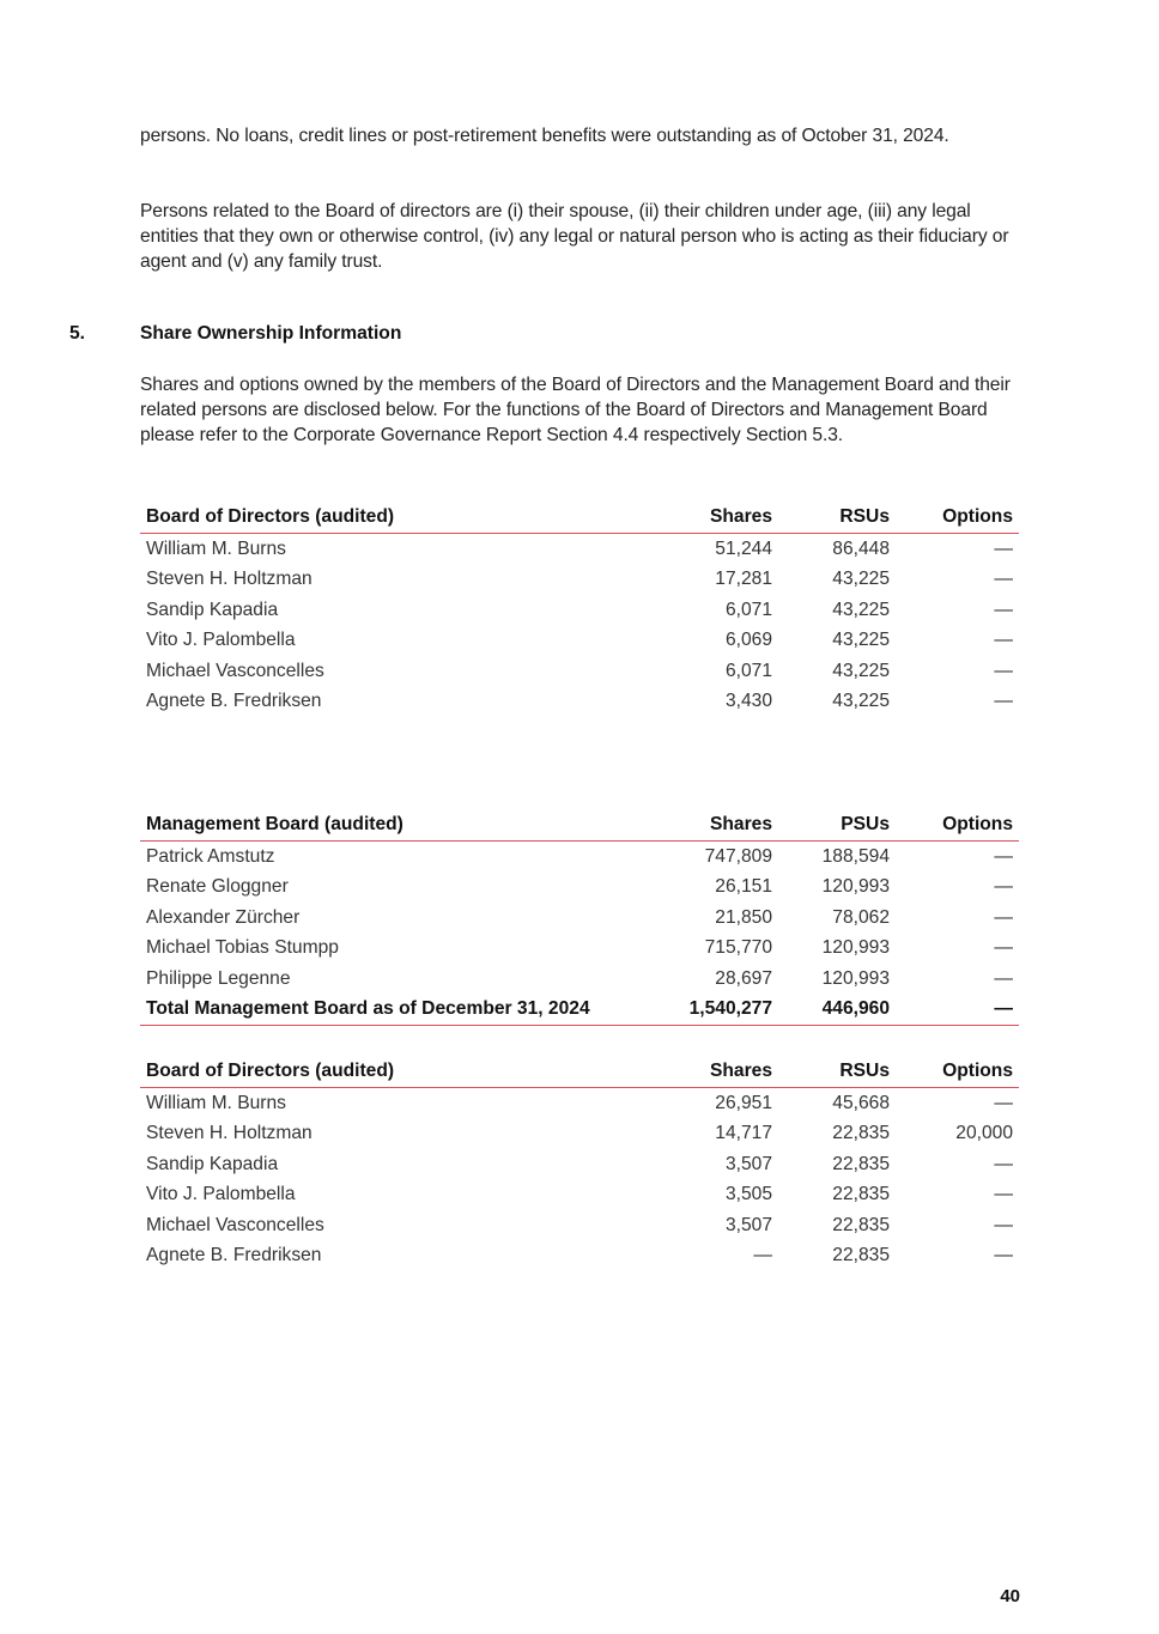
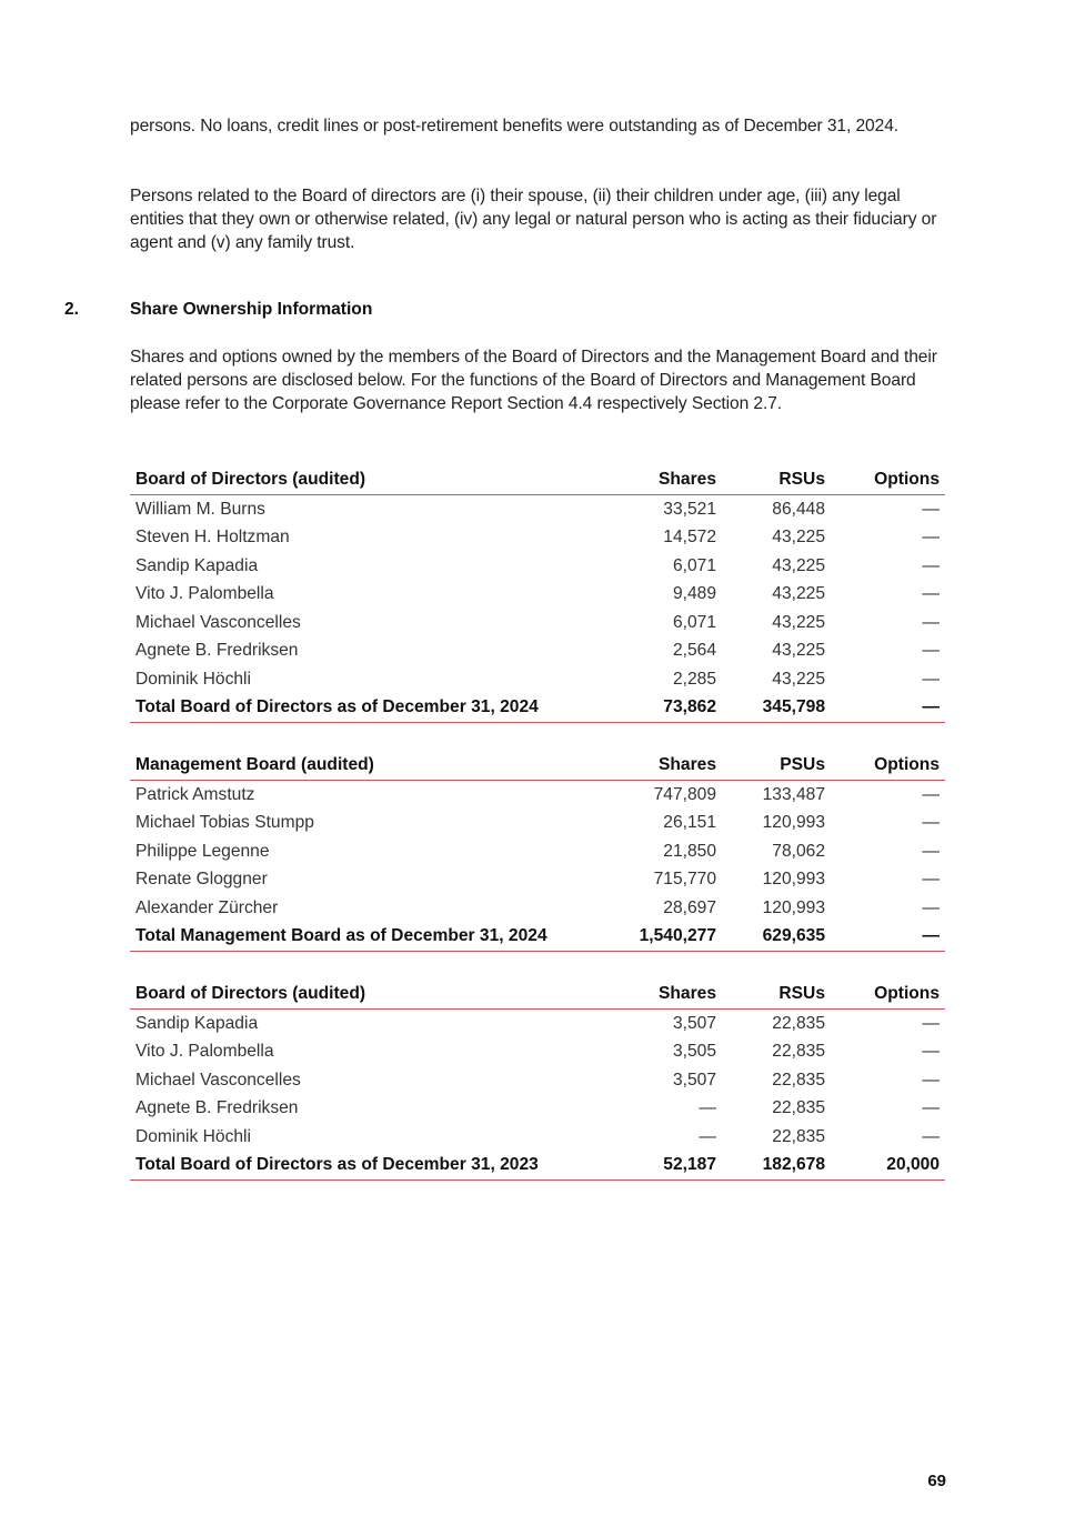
- persons. No loans, credit lines or post-retirement benefits were outstanding as of October 31, 2024.
+ persons. No loans, credit lines or post-retirement benefits were outstanding as of December 31, 2024.
- Persons related to the Board of directors are (i) their spouse, (ii) their children under age, (iii) any legal entities that they own or otherwise control, (iv) any legal or natural person who is acting as their fiduciary or agent and (v) any family trust.
+ Persons related to the Board of directors are (i) their spouse, (ii) their children under age, (iii) any legal entities that they own or otherwise related, (iv) any legal or natural person who is acting as their fiduciary or agent and (v) any family trust.
- 5.
+ 2.
  Share Ownership Information
- Shares and options owned by the members of the Board of Directors and the Management Board and their related persons are disclosed below. For the functions of the Board of Directors and Management Board please refer to the Corporate Governance Report Section 4.4 respectively Section 5.3.
+ Shares and options owned by the members of the Board of Directors and the Management Board and their related persons are disclosed below. For the functions of the Board of Directors and Management Board please refer to the Corporate Governance Report Section 4.4 respectively Section 2.7.
  Board of Directors (audited)	Shares	RSUs	Options
- William M. Burns	51,244	86,448	—
+ William M. Burns	33,521	86,448	—
- Steven H. Holtzman	17,281	43,225	—
+ Steven H. Holtzman	14,572	43,225	—
  Sandip Kapadia	6,071	43,225	—
- Vito J. Palombella	6,069	43,225	—
+ Vito J. Palombella	9,489	43,225	—
  Michael Vasconcelles	6,071	43,225	—
- Agnete B. Fredriksen	3,430	43,225	—
+ Agnete B. Fredriksen	2,564	43,225	—
+ Dominik Höchli	2,285	43,225	—
+ Total Board of Directors as of December 31, 2024	73,862	345,798	—
  Management Board (audited)	Shares	PSUs	Options
- Patrick Amstutz	747,809	188,594	—
+ Patrick Amstutz	747,809	133,487	—
- Renate Gloggner	26,151	120,993	—
+ Michael Tobias Stumpp	26,151	120,993	—
- Alexander Zürcher	21,850	78,062	—
+ Philippe Legenne	21,850	78,062	—
- Michael Tobias Stumpp	715,770	120,993	—
+ Renate Gloggner	715,770	120,993	—
- Philippe Legenne	28,697	120,993	—
+ Alexander Zürcher	28,697	120,993	—
- Total Management Board as of December 31, 2024	1,540,277	446,960	—
+ Total Management Board as of December 31, 2024	1,540,277	629,635	—
  Board of Directors (audited)	Shares	RSUs	Options
- William M. Burns	26,951	45,668	—
- Steven H. Holtzman	14,717	22,835	20,000
  Sandip Kapadia	3,507	22,835	—
  Vito J. Palombella	3,505	22,835	—
  Michael Vasconcelles	3,507	22,835	—
  Agnete B. Fredriksen	—	22,835	—
+ Dominik Höchli	—	22,835	—
+ Total Board of Directors as of December 31, 2023	52,187	182,678	20,000
- 40
+ 69
